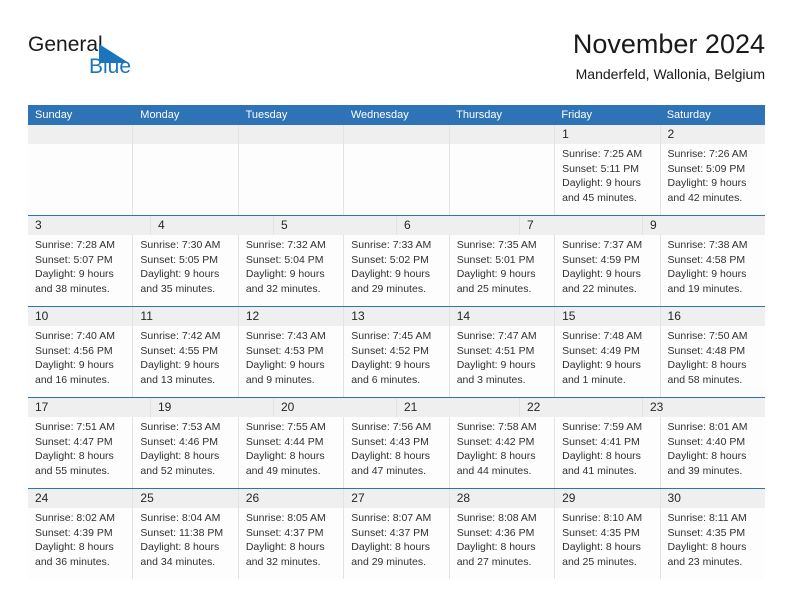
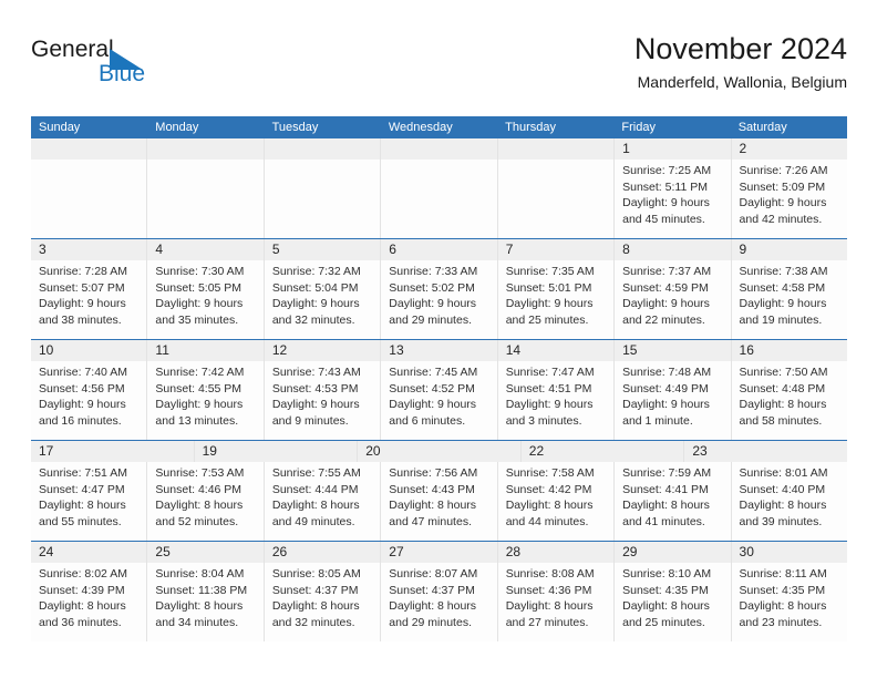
  General
  Blue
  November 2024
  Manderfeld, Wallonia, Belgium
  Sunday
  Monday
  Tuesday
  Wednesday
  Thursday
  Friday
  Saturday
  1
  2
  Sunrise: 7:25 AM
  Sunset: 5:11 PM
  Daylight: 9 hours
  and 45 minutes.
  Sunrise: 7:26 AM
  Sunset: 5:09 PM
  Daylight: 9 hours
  and 42 minutes.
  3
  4
  5
  6
  7
+ 8
  9
  Sunrise: 7:28 AM
  Sunset: 5:07 PM
  Daylight: 9 hours
  and 38 minutes.
  Sunrise: 7:30 AM
  Sunset: 5:05 PM
  Daylight: 9 hours
  and 35 minutes.
  Sunrise: 7:32 AM
  Sunset: 5:04 PM
  Daylight: 9 hours
  and 32 minutes.
  Sunrise: 7:33 AM
  Sunset: 5:02 PM
  Daylight: 9 hours
  and 29 minutes.
  Sunrise: 7:35 AM
  Sunset: 5:01 PM
  Daylight: 9 hours
  and 25 minutes.
  Sunrise: 7:37 AM
  Sunset: 4:59 PM
  Daylight: 9 hours
  and 22 minutes.
  Sunrise: 7:38 AM
  Sunset: 4:58 PM
  Daylight: 9 hours
  and 19 minutes.
  10
  11
  12
  13
  14
  15
  16
  Sunrise: 7:40 AM
  Sunset: 4:56 PM
  Daylight: 9 hours
  and 16 minutes.
  Sunrise: 7:42 AM
  Sunset: 4:55 PM
  Daylight: 9 hours
  and 13 minutes.
  Sunrise: 7:43 AM
  Sunset: 4:53 PM
  Daylight: 9 hours
  and 9 minutes.
  Sunrise: 7:45 AM
  Sunset: 4:52 PM
  Daylight: 9 hours
  and 6 minutes.
  Sunrise: 7:47 AM
  Sunset: 4:51 PM
  Daylight: 9 hours
  and 3 minutes.
  Sunrise: 7:48 AM
  Sunset: 4:49 PM
  Daylight: 9 hours
  and 1 minute.
  Sunrise: 7:50 AM
  Sunset: 4:48 PM
  Daylight: 8 hours
  and 58 minutes.
  17
  19
  20
- 21
  22
  23
  Sunrise: 7:51 AM
  Sunset: 4:47 PM
  Daylight: 8 hours
  and 55 minutes.
  Sunrise: 7:53 AM
  Sunset: 4:46 PM
  Daylight: 8 hours
  and 52 minutes.
  Sunrise: 7:55 AM
  Sunset: 4:44 PM
  Daylight: 8 hours
  and 49 minutes.
  Sunrise: 7:56 AM
  Sunset: 4:43 PM
  Daylight: 8 hours
  and 47 minutes.
  Sunrise: 7:58 AM
  Sunset: 4:42 PM
  Daylight: 8 hours
  and 44 minutes.
  Sunrise: 7:59 AM
  Sunset: 4:41 PM
  Daylight: 8 hours
  and 41 minutes.
  Sunrise: 8:01 AM
  Sunset: 4:40 PM
  Daylight: 8 hours
  and 39 minutes.
  24
  25
  26
  27
  28
  29
  30
  Sunrise: 8:02 AM
  Sunset: 4:39 PM
  Daylight: 8 hours
  and 36 minutes.
  Sunrise: 8:04 AM
  Sunset: 11:38 PM
  Daylight: 8 hours
  and 34 minutes.
  Sunrise: 8:05 AM
  Sunset: 4:37 PM
  Daylight: 8 hours
  and 32 minutes.
  Sunrise: 8:07 AM
  Sunset: 4:37 PM
  Daylight: 8 hours
  and 29 minutes.
  Sunrise: 8:08 AM
  Sunset: 4:36 PM
  Daylight: 8 hours
  and 27 minutes.
  Sunrise: 8:10 AM
  Sunset: 4:35 PM
  Daylight: 8 hours
  and 25 minutes.
  Sunrise: 8:11 AM
  Sunset: 4:35 PM
  Daylight: 8 hours
  and 23 minutes.
